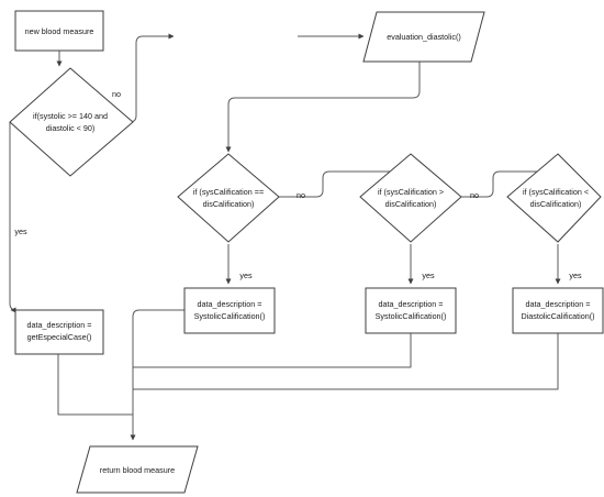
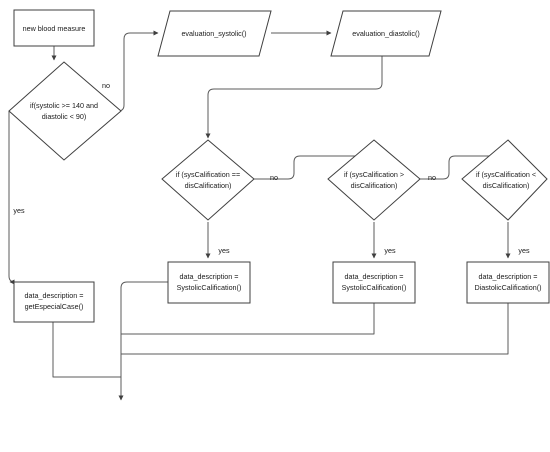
  new blood measure
  if(systolic >= 140 and
  diastolic < 90)
+ evaluation_systolic()
  evaluation_diastolic()
  if (sysCalification ==
  disCalification)
  if (sysCalification >
  disCalification)
  if (sysCalification <
  disCalification)
  data_description =
  SystolicCalification()
  data_description =
  SystolicCalification()
  data_description =
  DiastolicCalification()
  data_description =
  getEspecialCase()
- return blood measure
  no
  yes
  no
  yes
  no
  yes
  yes
